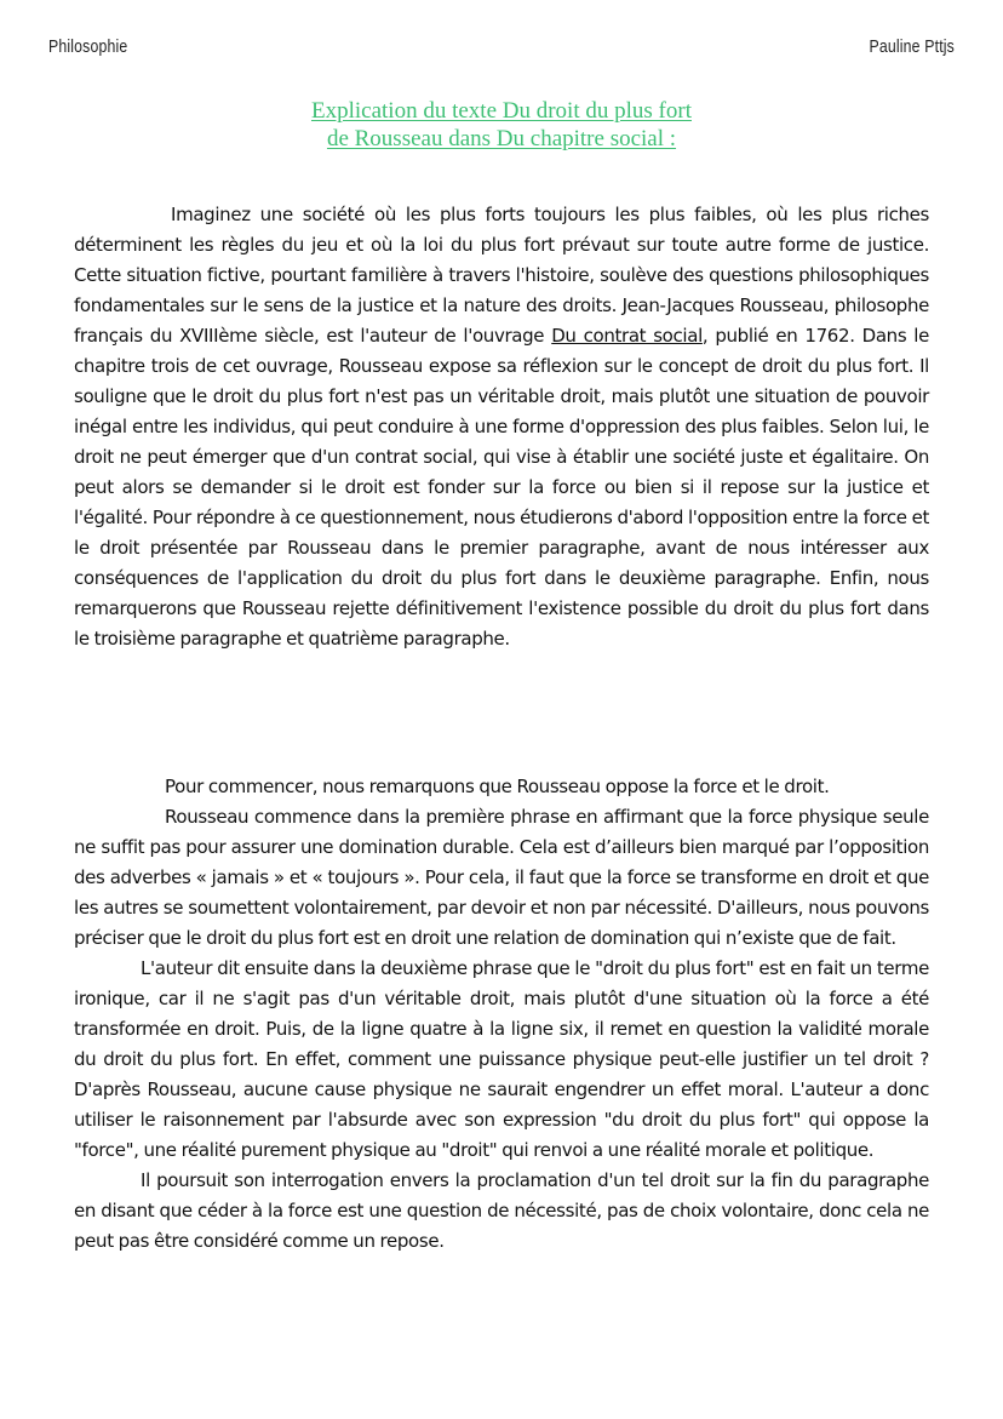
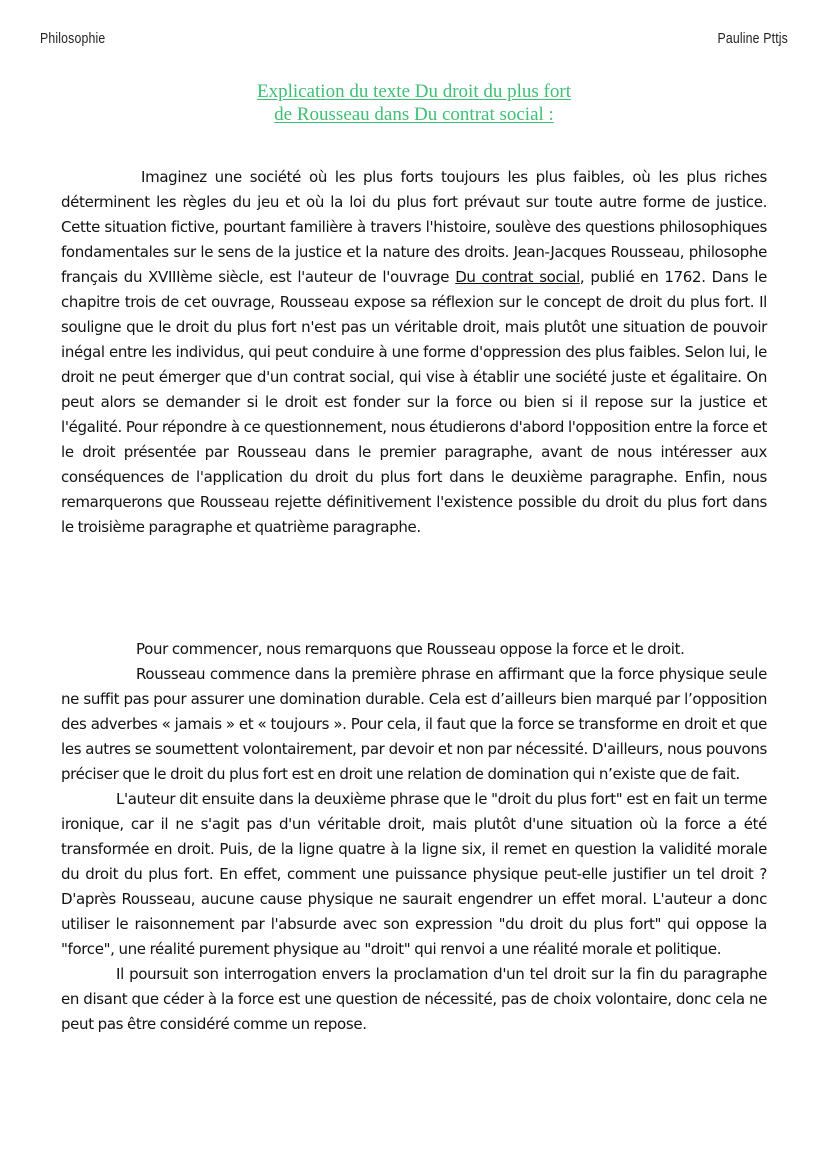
  Philosophie
  Pauline Pttjs
  Explication du texte Du droit du plus fort
- de Rousseau dans Du chapitre social :
+ de Rousseau dans Du contrat social :
  Imaginez une société où les plus forts toujours les plus faibles, où les plus riches déterminent les règles du jeu et où la loi du plus fort prévaut sur toute autre forme de justice. Cette situation fictive, pourtant familière à travers l'histoire, soulève des questions philosophiques fondamentales sur le sens de la justice et la nature des droits. Jean-Jacques Rousseau, philosophe français du XVIIIème siècle, est l'auteur de l'ouvrage Du contrat social, publié en 1762. Dans le chapitre trois de cet ouvrage, Rousseau expose sa réflexion sur le concept de droit du plus fort. Il souligne que le droit du plus fort n'est pas un véritable droit, mais plutôt une situation de pouvoir inégal entre les individus, qui peut conduire à une forme d'oppression des plus faibles. Selon lui, le droit ne peut émerger que d'un contrat social, qui vise à établir une société juste et égalitaire. On peut alors se demander si le droit est fonder sur la force ou bien si il repose sur la justice et l'égalité. Pour répondre à ce questionnement, nous étudierons d'abord l'opposition entre la force et le droit présentée par Rousseau dans le premier paragraphe, avant de nous intéresser aux conséquences de l'application du droit du plus fort dans le deuxième paragraphe. Enfin, nous remarquerons que Rousseau rejette définitivement l'existence possible du droit du plus fort dans le troisième paragraphe et quatrième paragraphe.
  Pour commencer, nous remarquons que Rousseau oppose la force et le droit.
  Rousseau commence dans la première phrase en affirmant que la force physique seule ne suffit pas pour assurer une domination durable. Cela est d’ailleurs bien marqué par l’opposition des adverbes « jamais » et « toujours ». Pour cela, il faut que la force se transforme en droit et que les autres se soumettent volontairement, par devoir et non par nécessité. D'ailleurs, nous pouvons préciser que le droit du plus fort est en droit une relation de domination qui n’existe que de fait.
  L'auteur dit ensuite dans la deuxième phrase que le "droit du plus fort" est en fait un terme ironique, car il ne s'agit pas d'un véritable droit, mais plutôt d'une situation où la force a été transformée en droit. Puis, de la ligne quatre à la ligne six, il remet en question la validité morale du droit du plus fort. En effet, comment une puissance physique peut-elle justifier un tel droit ? D'après Rousseau, aucune cause physique ne saurait engendrer un effet moral. L'auteur a donc utiliser le raisonnement par l'absurde avec son expression "du droit du plus fort" qui oppose la "force", une réalité purement physique au "droit" qui renvoi a une réalité morale et politique.
  Il poursuit son interrogation envers la proclamation d'un tel droit sur la fin du paragraphe en disant que céder à la force est une question de nécessité, pas de choix volontaire, donc cela ne peut pas être considéré comme un repose.
